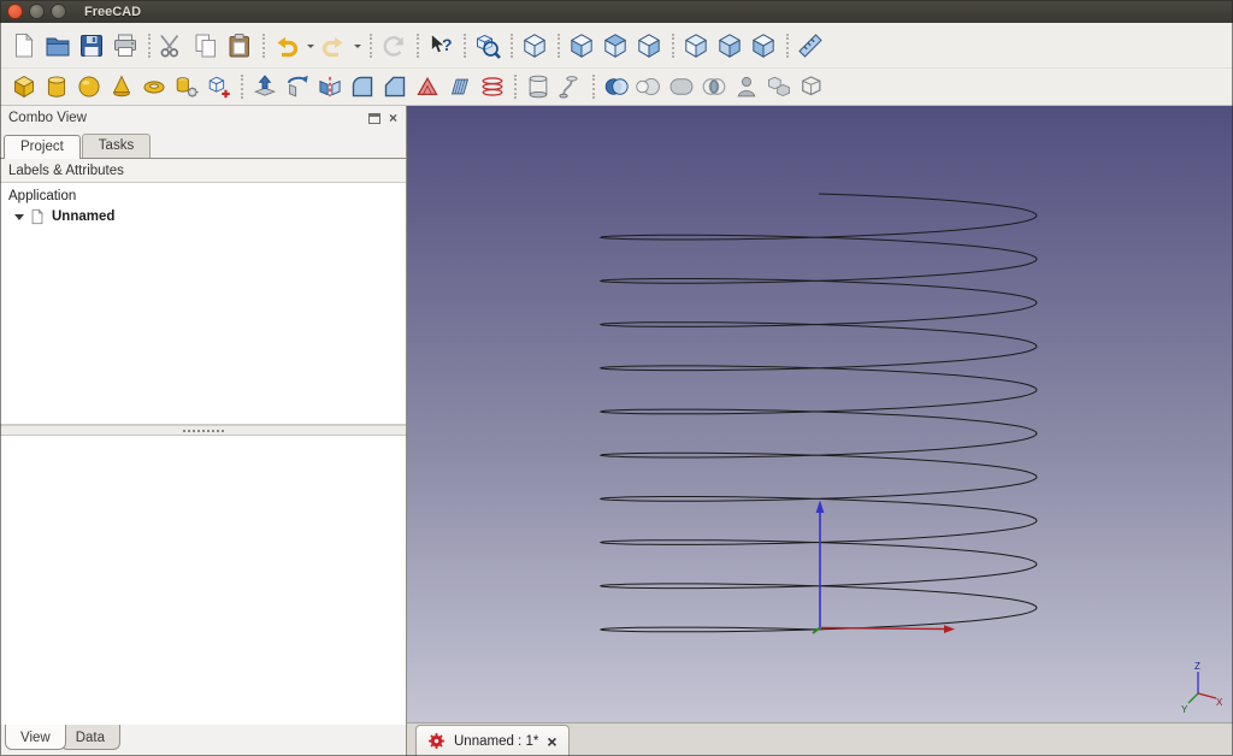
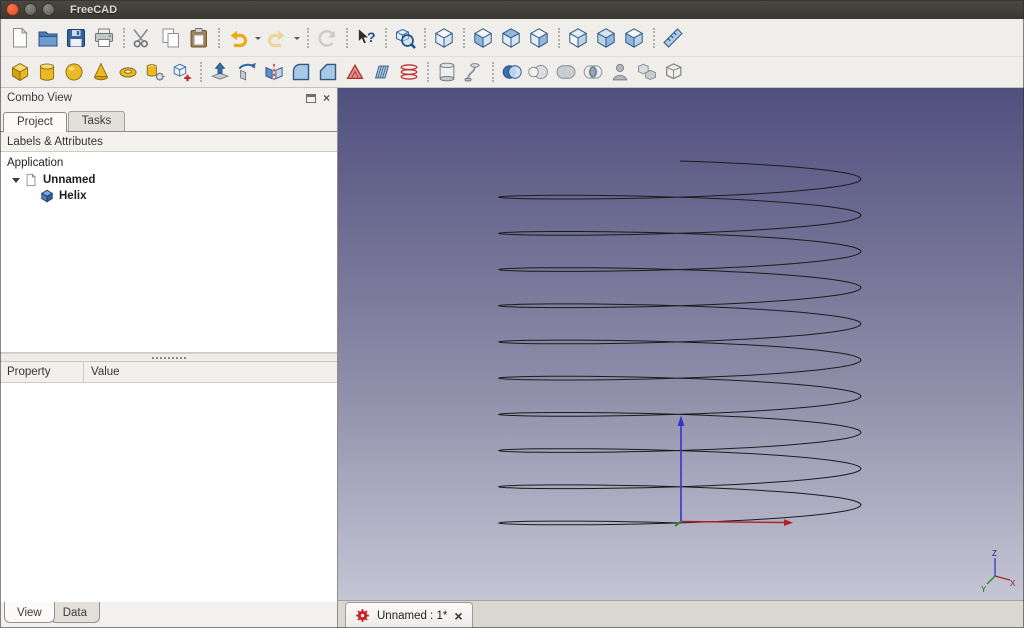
  FreeCAD
  ?
  Combo View
  ×
  Project
  Tasks
  Labels & Attributes
  Application
  Unnamed
+ Helix
+ Property
+ Value
  View
  Data
  Z
  X
  Y
  Unnamed : 1*
  ×
